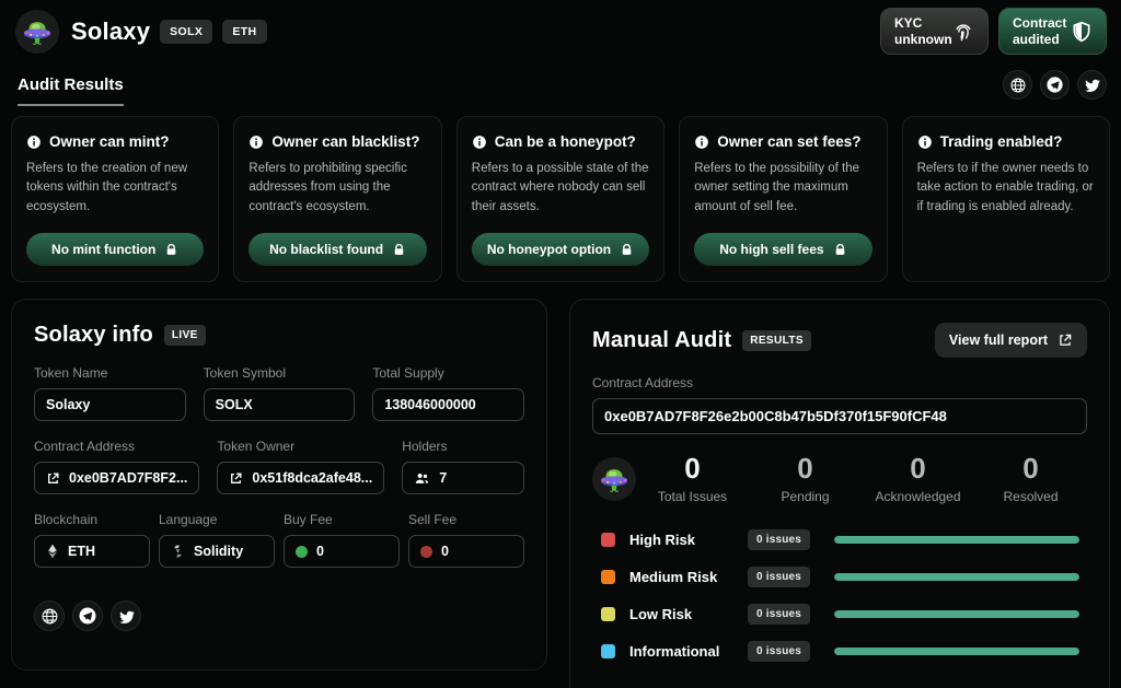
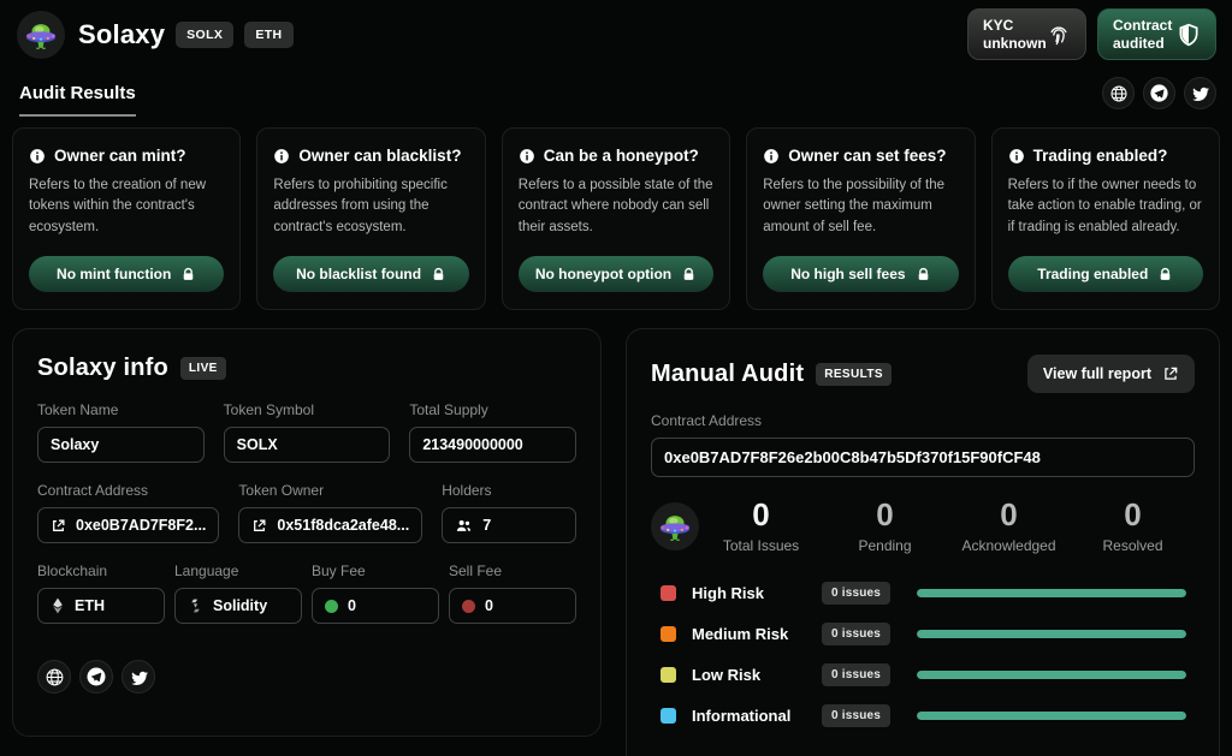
  Solaxy
  SOLX
  ETH
  KYC
  unknown
  Contract
  audited
  Audit Results
  Owner can mint?
  Refers to the creation of new tokens within the contract's ecosystem.
  No mint function
  Owner can blacklist?
  Refers to prohibiting specific addresses from using the contract's ecosystem.
  No blacklist found
  Can be a honeypot?
  Refers to a possible state of the contract where nobody can sell their assets.
  No honeypot option
  Owner can set fees?
  Refers to the possibility of the owner setting the maximum amount of sell fee.
  No high sell fees
  Trading enabled?
  Refers to if the owner needs to take action to enable trading, or if trading is enabled already.
+ Trading enabled
  Solaxy info
  LIVE
  Token Name
  Solaxy
  Token Symbol
  SOLX
  Total Supply
- 138046000000
+ 213490000000
  Contract Address
  0xe0B7AD7F8F2...
  Token Owner
  0x51f8dca2afe48...
  Holders
  7
  Blockchain
  ETH
  Language
  Solidity
  Buy Fee
  0
  Sell Fee
  0
  Manual Audit
  RESULTS
  View full report
  Contract Address
  0xe0B7AD7F8F26e2b00C8b47b5Df370f15F90fCF48
  0
  Total Issues
  0
  Pending
  0
  Acknowledged
  0
  Resolved
  High Risk
  0 issues
  Medium Risk
  0 issues
  Low Risk
  0 issues
  Informational
  0 issues
